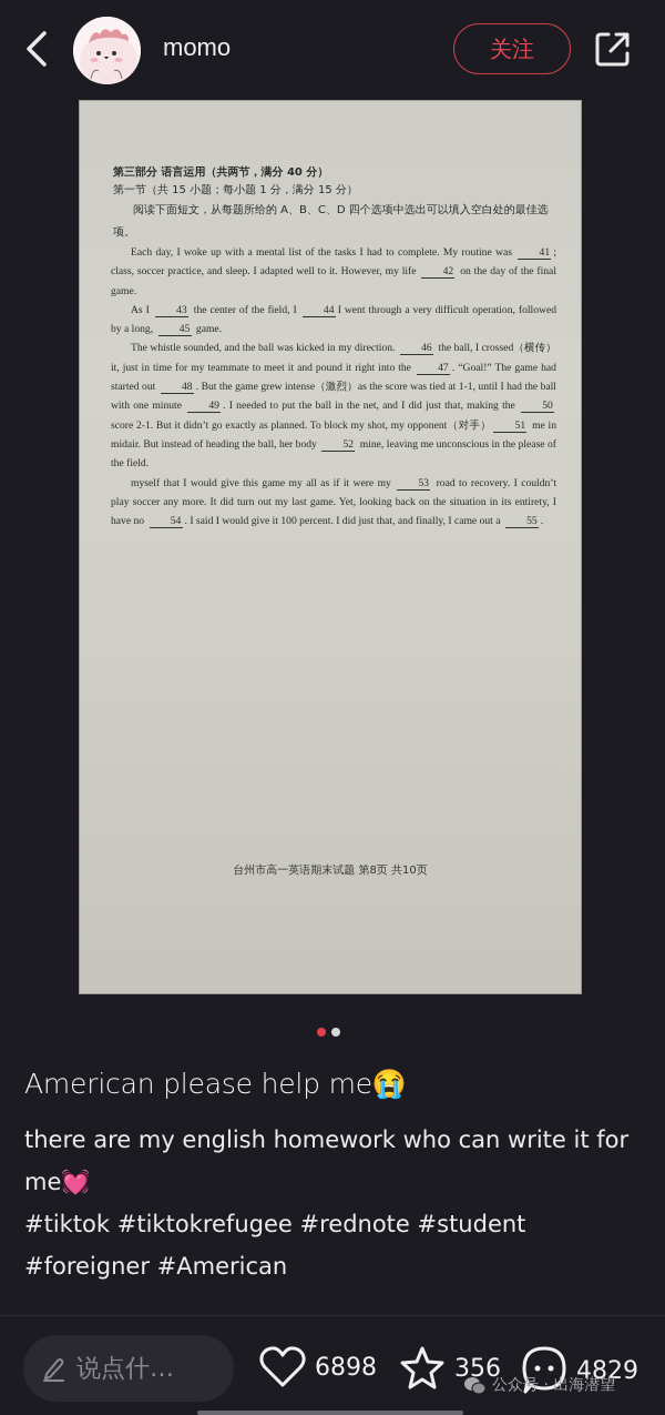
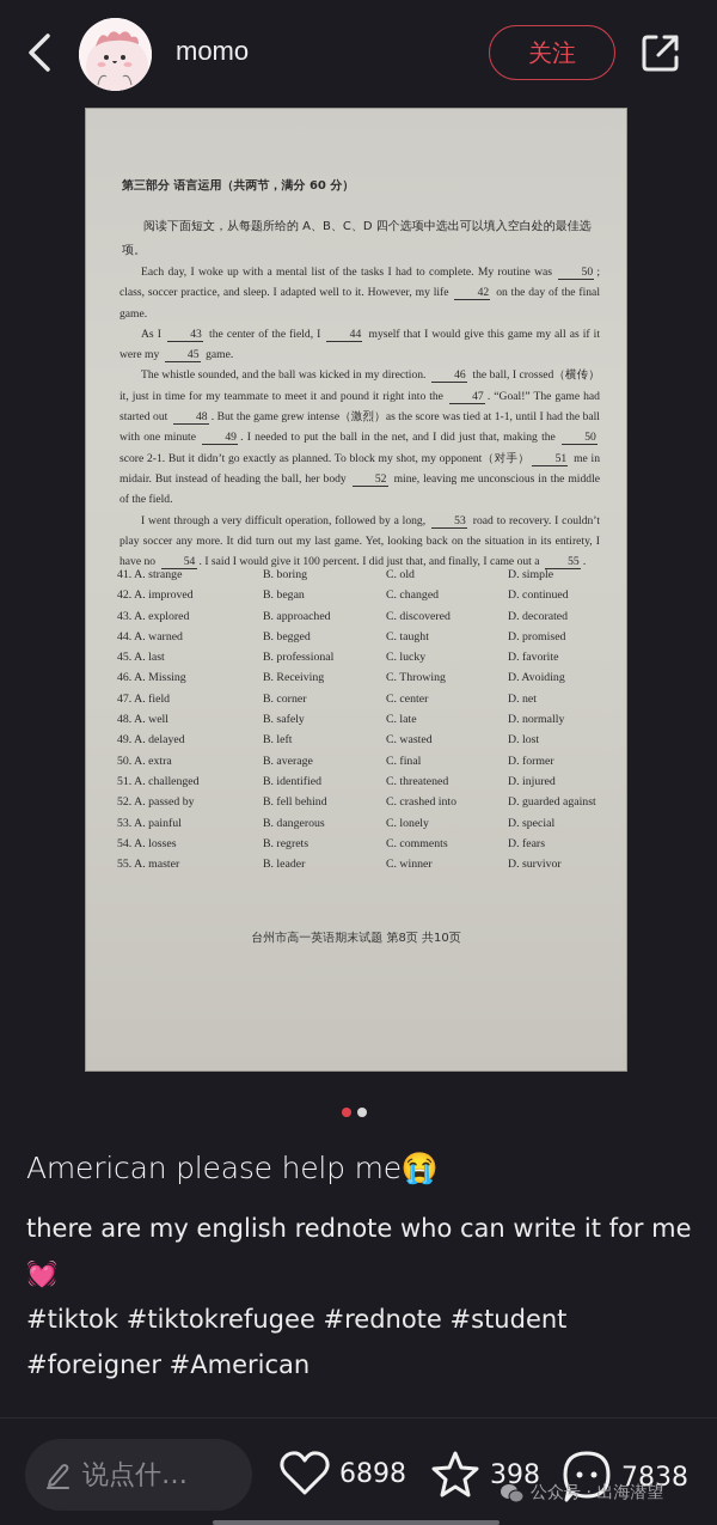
  momo
  关注
- 第三部分 语言运用（共两节，满分 40 分）
+ 第三部分 语言运用（共两节，满分 60 分）
- 第一节（共 15 小题；每小题 1 分，满分 15 分）
  阅读下面短文，从每题所给的 A、B、C、D 四个选项中选出可以填入空白处的最佳选项。
- Each day, I woke up with a mental list of the tasks I had to complete. My routine was 41 ; class, soccer practice, and sleep. I adapted well to it. However, my life 42 on the day of the final game.
+ Each day, I woke up with a mental list of the tasks I had to complete. My routine was 50 ; class, soccer practice, and sleep. I adapted well to it. However, my life 42 on the day of the final game.
- As I 43 the center of the field, I 44 I went through a very difficult operation, followed by a long, 45 game.
+ As I 43 the center of the field, I 44 myself that I would give this game my all as if it were my 45 game.
- The whistle sounded, and the ball was kicked in my direction. 46 the ball, I crossed（横传）it, just in time for my teammate to meet it and pound it right into the 47 . “Goal!” The game had started out 48 . But the game grew intense（激烈）as the score was tied at 1-1, until I had the ball with one minute 49 . I needed to put the ball in the net, and I did just that, making the 50 score 2-1. But it didn’t go exactly as planned. To block my shot, my opponent（对手） 51 me in midair. But instead of heading the ball, her body 52 mine, leaving me unconscious in the please of the field.
+ The whistle sounded, and the ball was kicked in my direction. 46 the ball, I crossed（横传）it, just in time for my teammate to meet it and pound it right into the 47 . “Goal!” The game had started out 48 . But the game grew intense（激烈）as the score was tied at 1-1, until I had the ball with one minute 49 . I needed to put the ball in the net, and I did just that, making the 50 score 2-1. But it didn’t go exactly as planned. To block my shot, my opponent（对手） 51 me in midair. But instead of heading the ball, her body 52 mine, leaving me unconscious in the middle of the field.
- myself that I would give this game my all as if it were my 53 road to recovery. I couldn’t play soccer any more. It did turn out my last game. Yet, looking back on the situation in its entirety, I have no 54 . I said I would give it 100 percent. I did just that, and finally, I came out a 55 .
+ I went through a very difficult operation, followed by a long, 53 road to recovery. I couldn’t play soccer any more. It did turn out my last game. Yet, looking back on the situation in its entirety, I have no 54 . I said I would give it 100 percent. I did just that, and finally, I came out a 55 .
+ 41. A. strange
+ B. boring
+ C. old
+ D. simple
+ 42. A. improved
+ B. began
+ C. changed
+ D. continued
+ 43. A. explored
+ B. approached
+ C. discovered
+ D. decorated
+ 44. A. warned
+ B. begged
+ C. taught
+ D. promised
+ 45. A. last
+ B. professional
+ C. lucky
+ D. favorite
+ 46. A. Missing
+ B. Receiving
+ C. Throwing
+ D. Avoiding
+ 47. A. field
+ B. corner
+ C. center
+ D. net
+ 48. A. well
+ B. safely
+ C. late
+ D. normally
+ 49. A. delayed
+ B. left
+ C. wasted
+ D. lost
+ 50. A. extra
+ B. average
+ C. final
+ D. former
+ 51. A. challenged
+ B. identified
+ C. threatened
+ D. injured
+ 52. A. passed by
+ B. fell behind
+ C. crashed into
+ D. guarded against
+ 53. A. painful
+ B. dangerous
+ C. lonely
+ D. special
+ 54. A. losses
+ B. regrets
+ C. comments
+ D. fears
+ 55. A. master
+ B. leader
+ C. winner
+ D. survivor
  台州市高一英语期末试题 第8页 共10页
  American please help me😭
- there are my english homework who can write it for me💓
+ there are my english rednote who can write it for me💓
  #tiktok #tiktokrefugee #rednote #student #foreigner #American
  说点什…
  6898
- 356
+ 398
- 4829
+ 7838
  公众号 · 出海潜望
